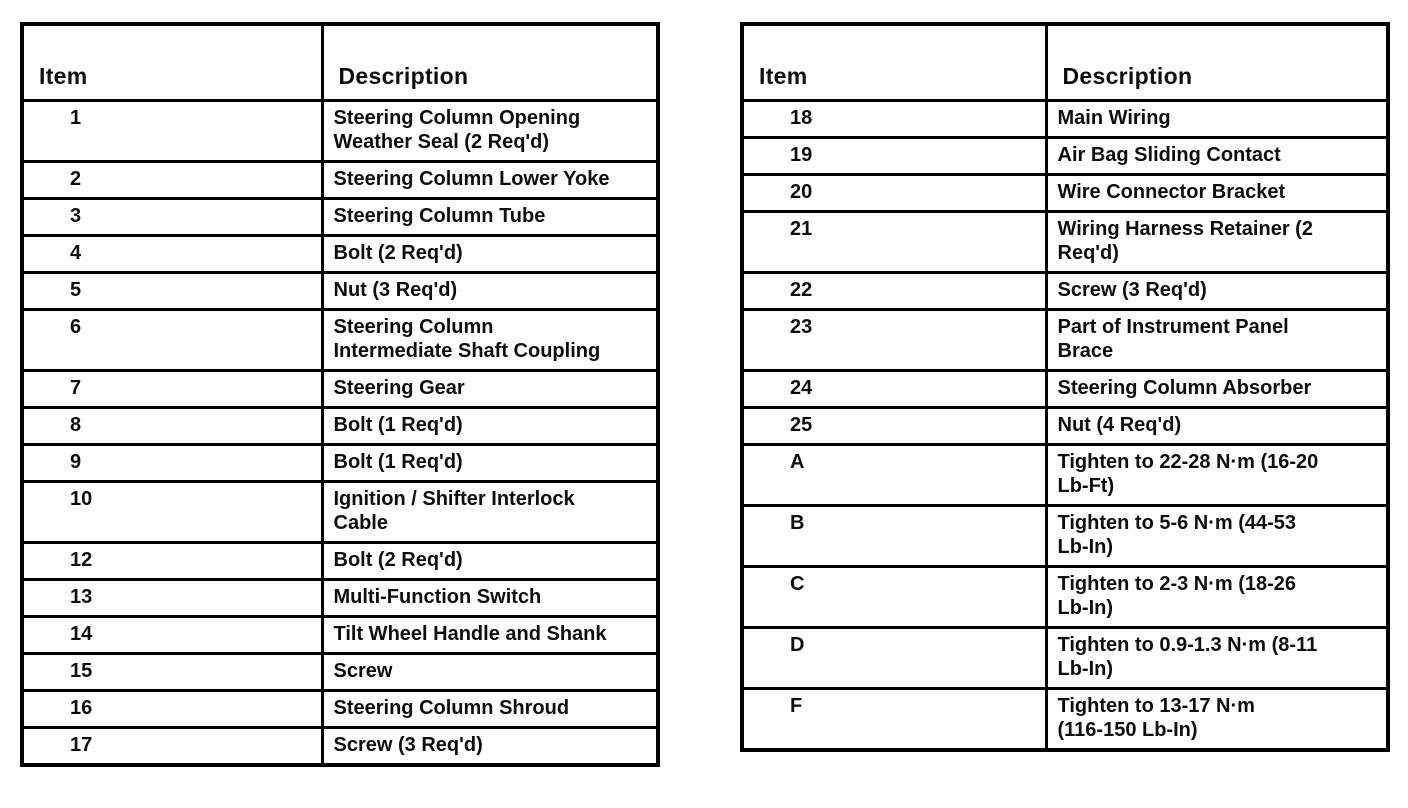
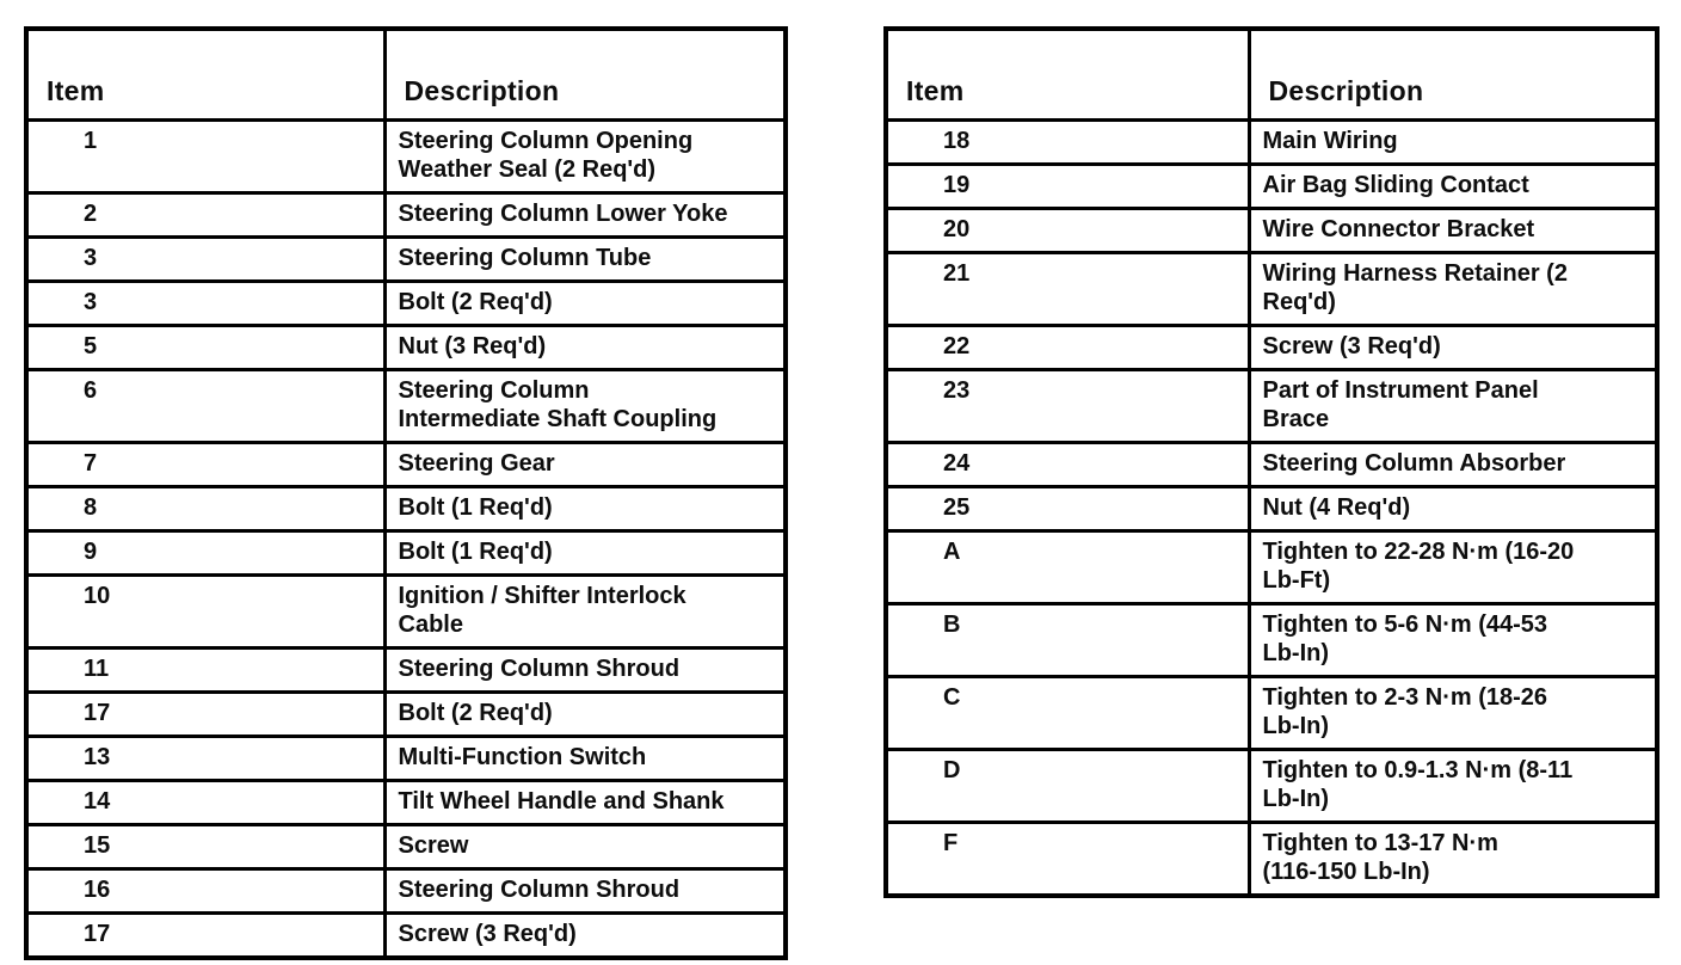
  Item	Description
  1	Steering Column Opening Weather Seal (2 Req'd)
  2	Steering Column Lower Yoke
  3	Steering Column Tube
- 4	Bolt (2 Req'd)
+ 3	Bolt (2 Req'd)
  5	Nut (3 Req'd)
  6	Steering Column Intermediate Shaft Coupling
  7	Steering Gear
  8	Bolt (1 Req'd)
  9	Bolt (1 Req'd)
  10	Ignition / Shifter Interlock Cable
+ 11	Steering Column Shroud
- 12	Bolt (2 Req'd)
+ 17	Bolt (2 Req'd)
  13	Multi-Function Switch
  14	Tilt Wheel Handle and Shank
  15	Screw
  16	Steering Column Shroud
  17	Screw (3 Req'd)
  Item	Description
  18	Main Wiring
  19	Air Bag Sliding Contact
  20	Wire Connector Bracket
  21	Wiring Harness Retainer (2 Req'd)
  22	Screw (3 Req'd)
  23	Part of Instrument Panel Brace
  24	Steering Column Absorber
  25	Nut (4 Req'd)
  A	Tighten to 22-28 N·m (16-20 Lb-Ft)
  B	Tighten to 5-6 N·m (44-53 Lb-In)
  C	Tighten to 2-3 N·m (18-26 Lb-In)
  D	Tighten to 0.9-1.3 N·m (8-11 Lb-In)
  F	Tighten to 13-17 N·m (116-150 Lb-In)
